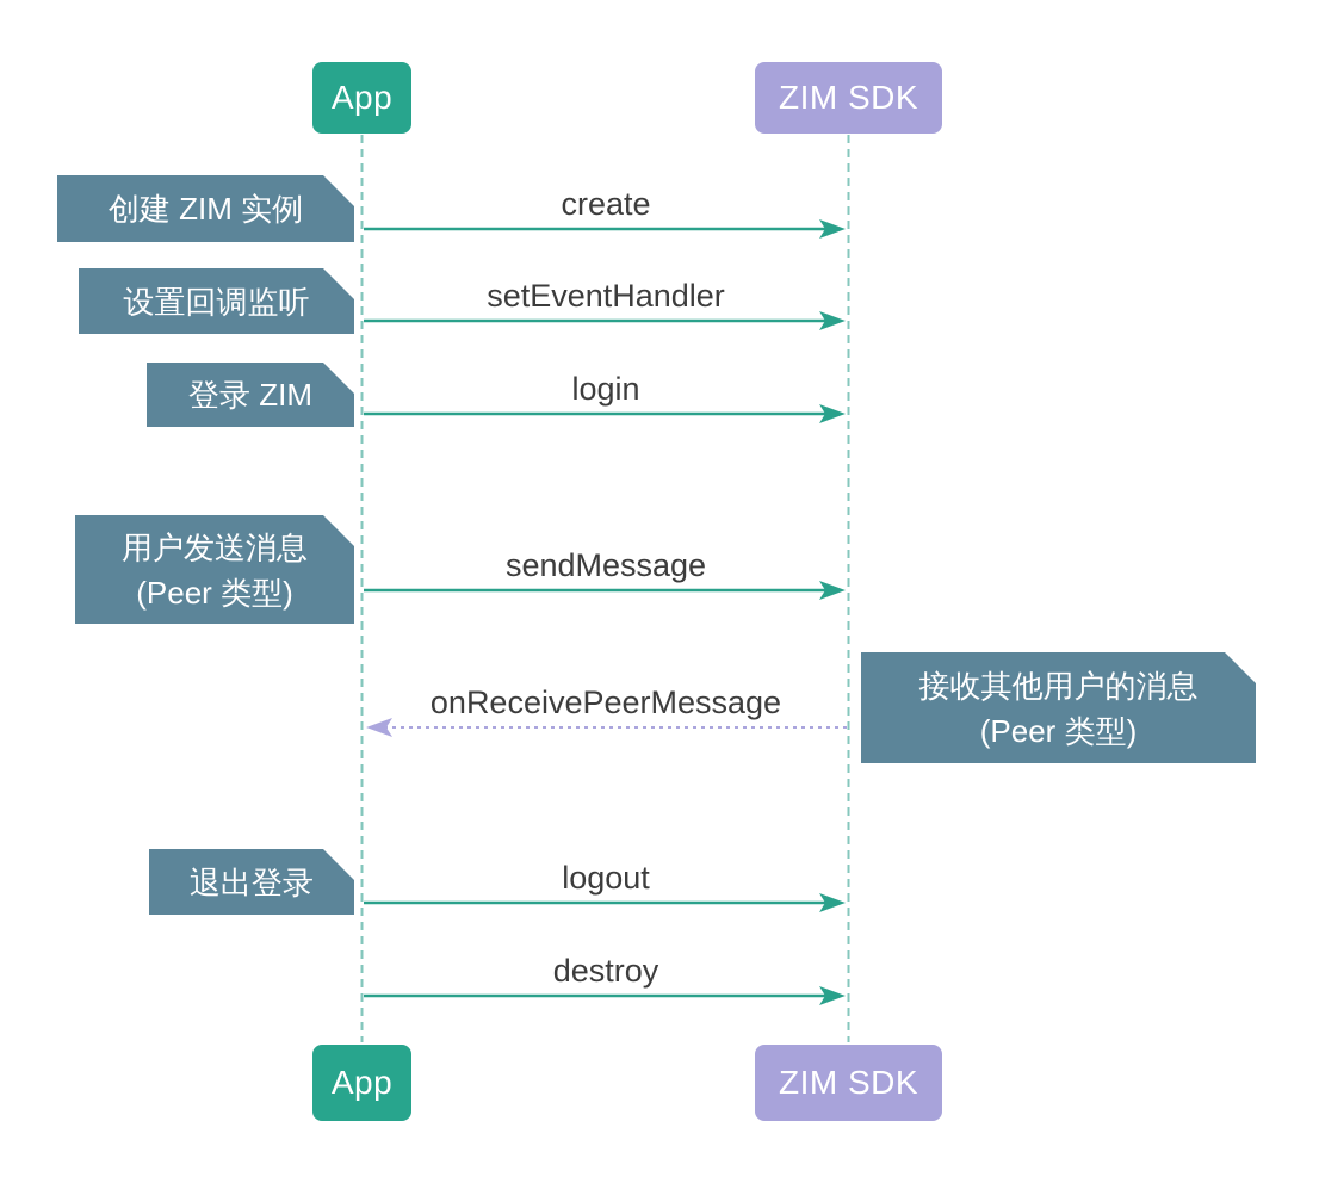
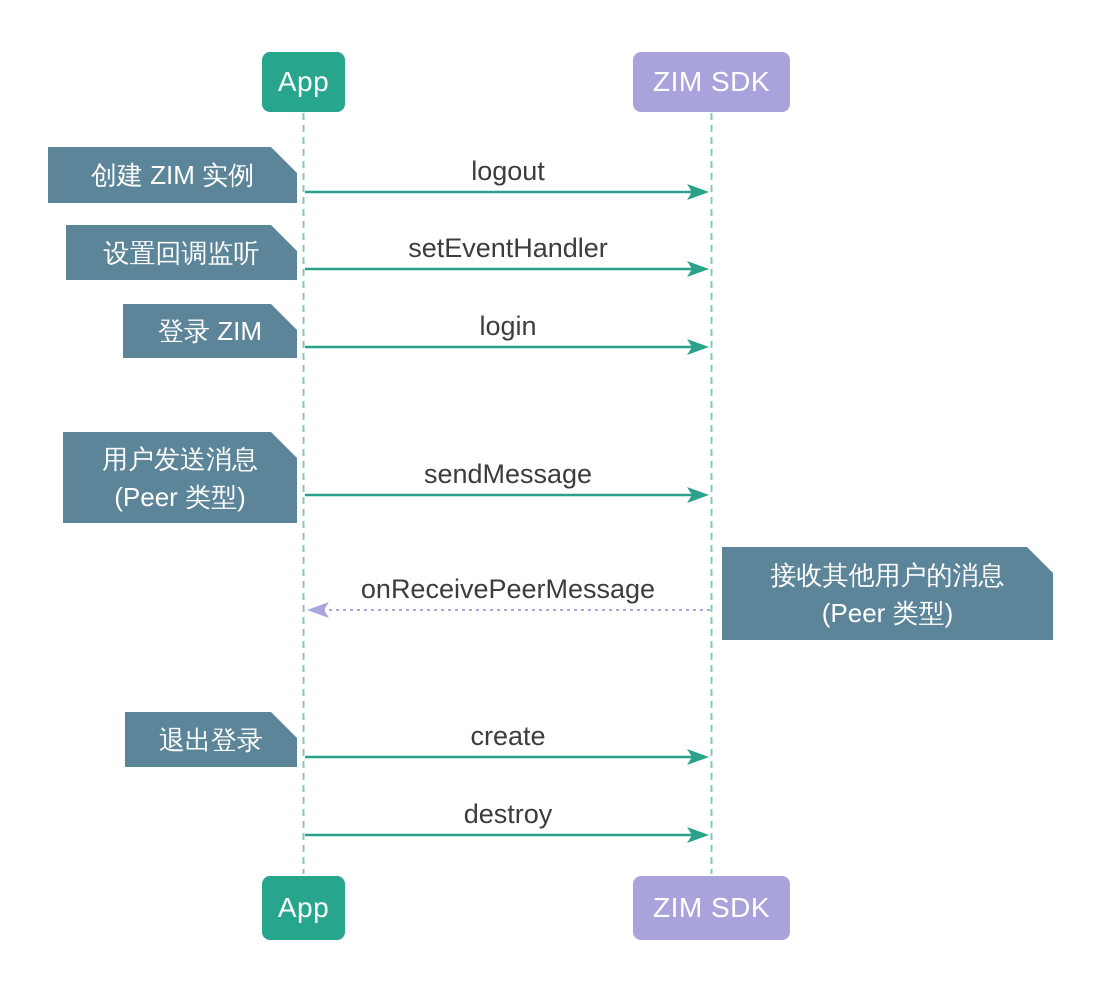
  App
  ZIM SDK
  App
  ZIM SDK
  创建 ZIM 实例
  设置回调监听
  登录 ZIM
  用户发送消息
  (Peer 类型)
  退出登录
  接收其他用户的消息
  (Peer 类型)
- create
+ logout
  setEventHandler
  login
  sendMessage
  onReceivePeerMessage
- logout
+ create
  destroy
